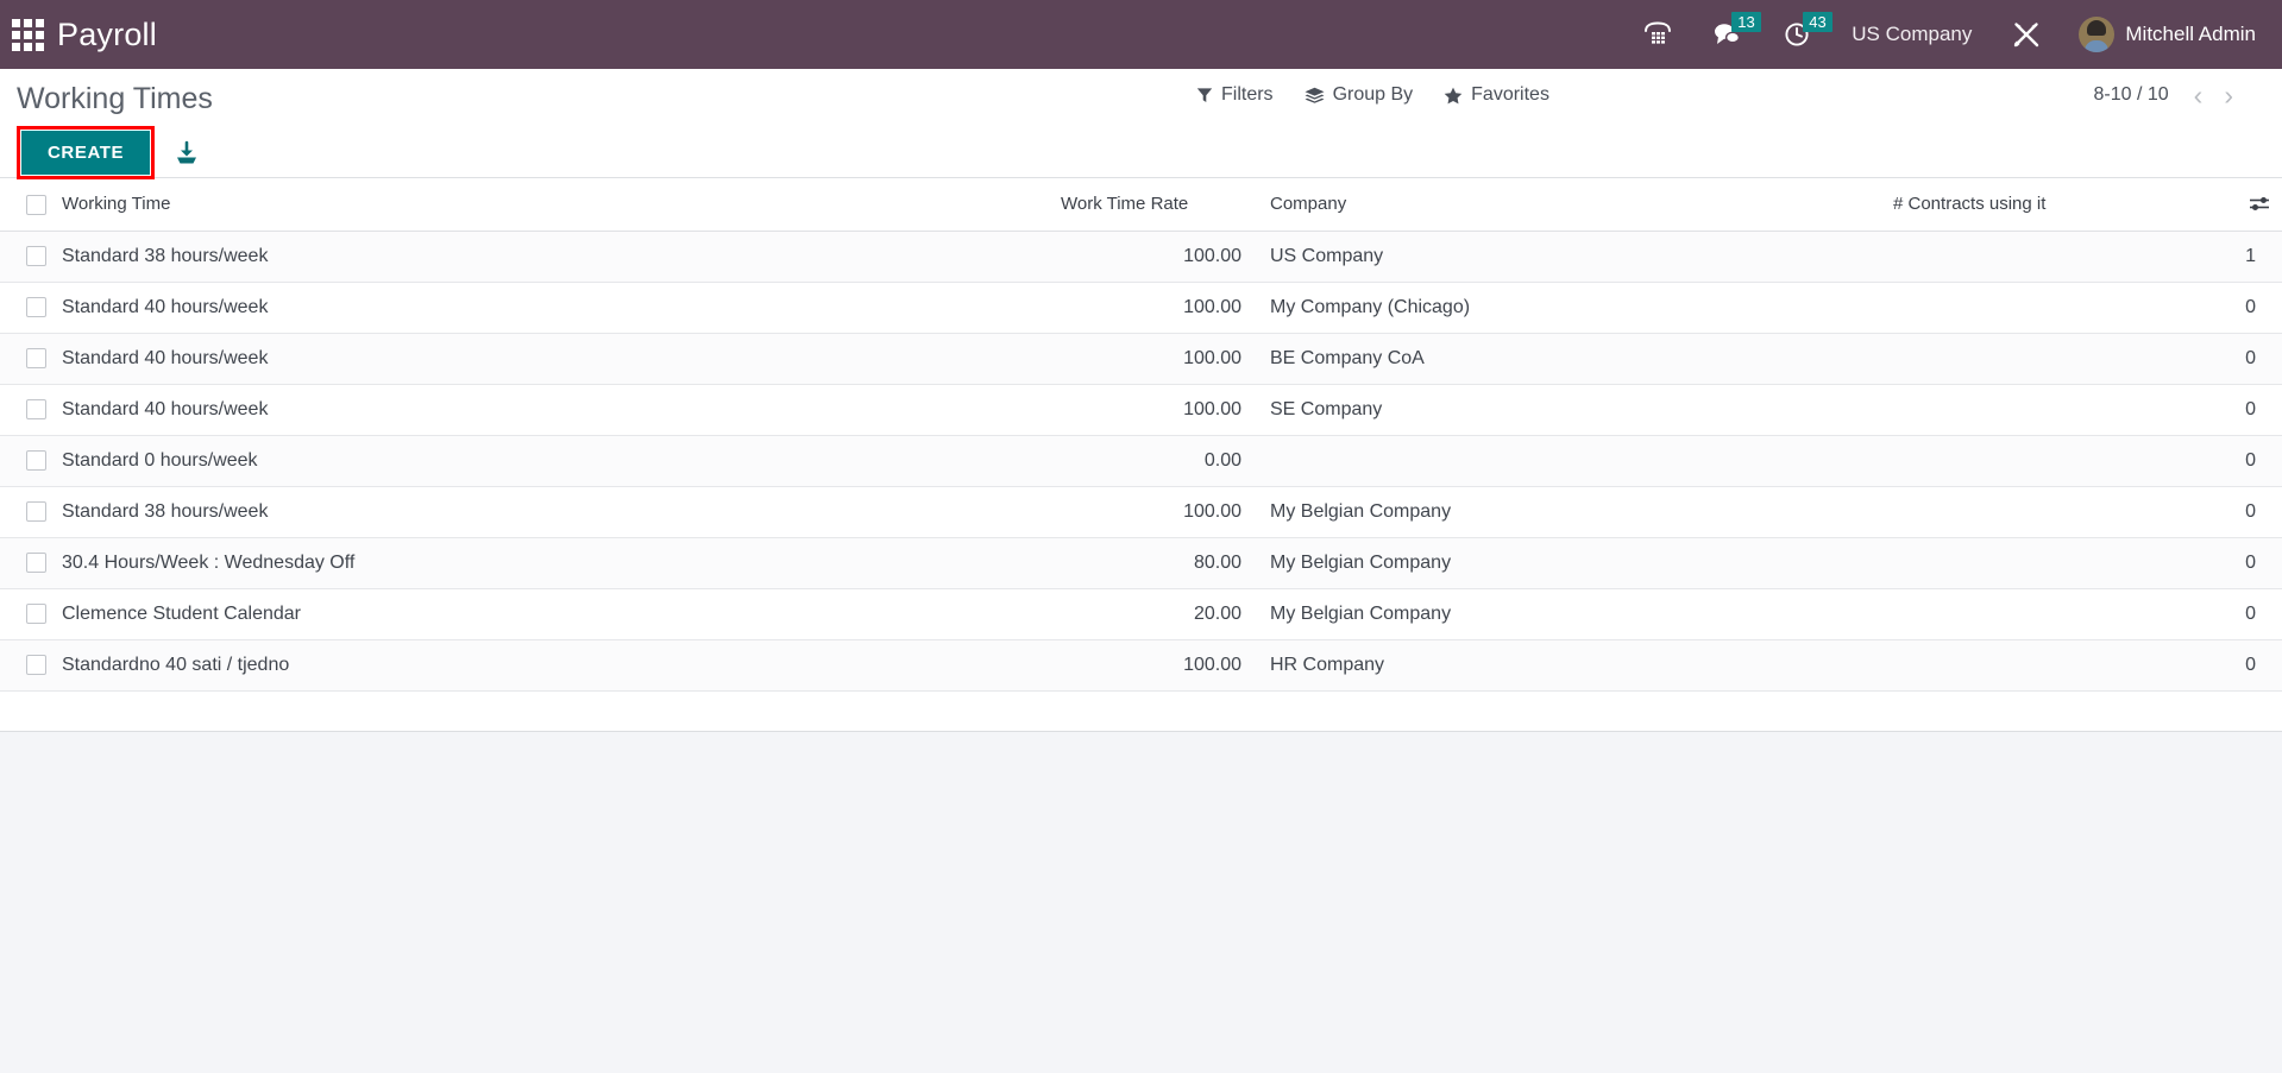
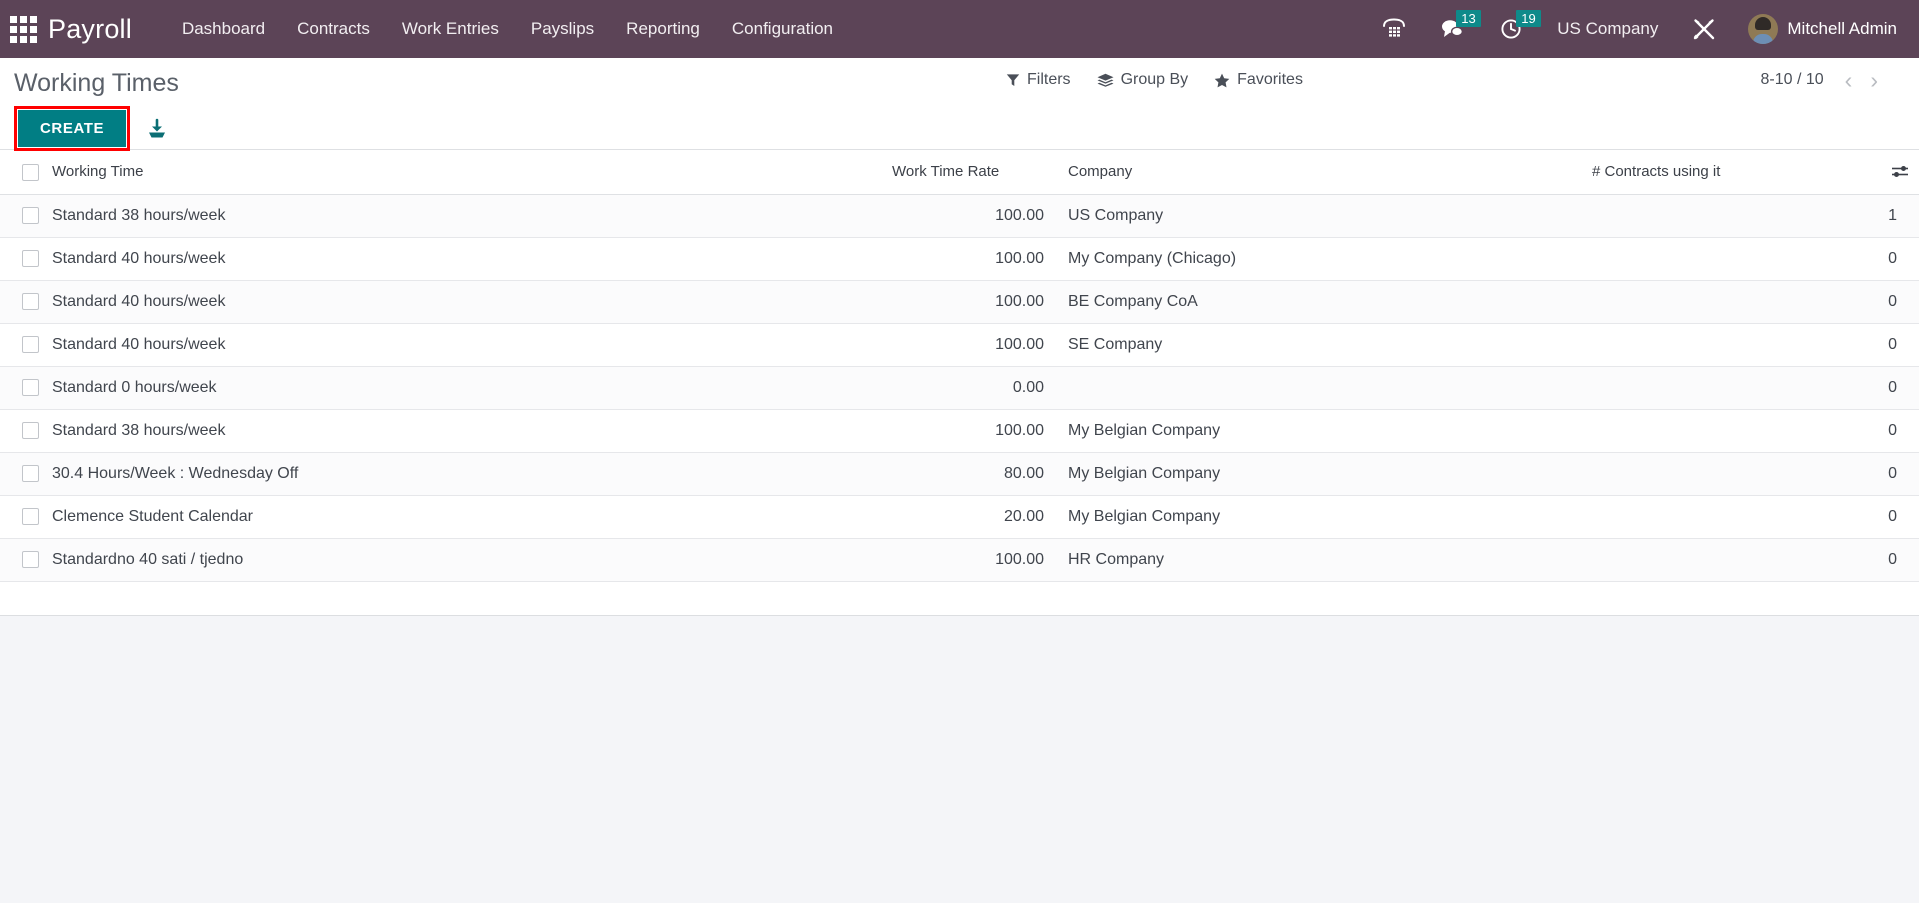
  Payroll
+ Dashboard
+ Contracts
+ Work Entries
+ Payslips
+ Reporting
+ Configuration
  13
- 43
+ 19
  US Company
  Mitchell Admin
  Working Times
  CREATE
  Filters
  Group By
  Favorites
  8-10 / 10
  ‹
  ›
  	Working Time	Work Time Rate	Company	# Contracts using it
  	Standard 38 hours/week	100.00	US Company	1
  	Standard 40 hours/week	100.00	My Company (Chicago)	0
  	Standard 40 hours/week	100.00	BE Company CoA	0
  	Standard 40 hours/week	100.00	SE Company	0
  	Standard 0 hours/week	0.00		0
  	Standard 38 hours/week	100.00	My Belgian Company	0
  	30.4 Hours/Week : Wednesday Off	80.00	My Belgian Company	0
  	Clemence Student Calendar	20.00	My Belgian Company	0
  	Standardno 40 sati / tjedno	100.00	HR Company	0
